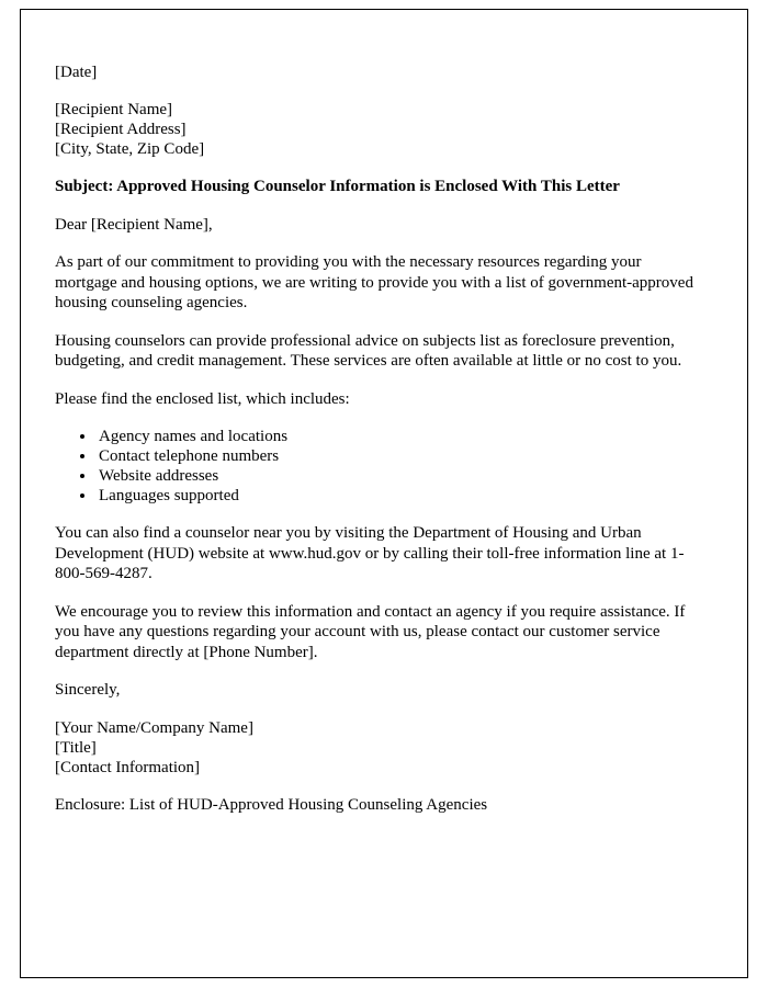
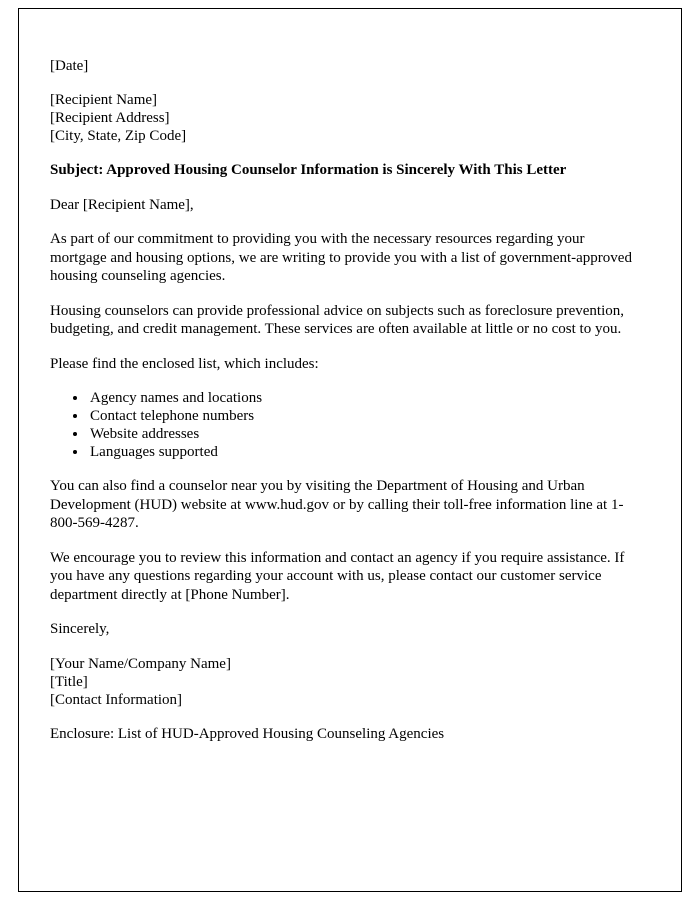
  [Date]
  [Recipient Name]
  [Recipient Address]
  [City, State, Zip Code]
- Subject: Approved Housing Counselor Information is Enclosed With This Letter
+ Subject: Approved Housing Counselor Information is Sincerely With This Letter
  Dear [Recipient Name],
  As part of our commitment to providing you with the necessary resources regarding your mortgage and housing options, we are writing to provide you with a list of government-approved housing counseling agencies.
- Housing counselors can provide professional advice on subjects list as foreclosure prevention, budgeting, and credit management. These services are often available at little or no cost to you.
+ Housing counselors can provide professional advice on subjects such as foreclosure prevention, budgeting, and credit management. These services are often available at little or no cost to you.
  Please find the enclosed list, which includes:
  Agency names and locations
  Contact telephone numbers
  Website addresses
  Languages supported
  You can also find a counselor near you by visiting the Department of Housing and Urban Development (HUD) website at www.hud.gov or by calling their toll-free information line at 1-800-569-4287.
  We encourage you to review this information and contact an agency if you require assistance. If you have any questions regarding your account with us, please contact our customer service department directly at [Phone Number].
  Sincerely,
  [Your Name/Company Name]
  [Title]
  [Contact Information]
  Enclosure: List of HUD-Approved Housing Counseling Agencies
